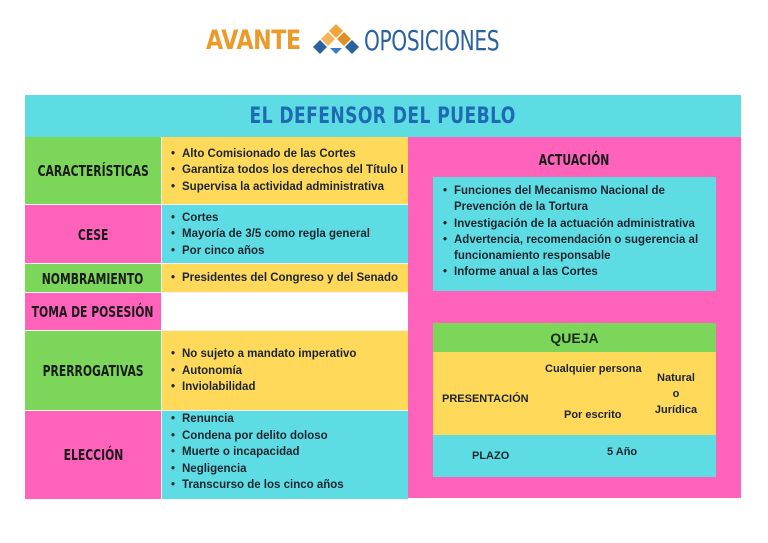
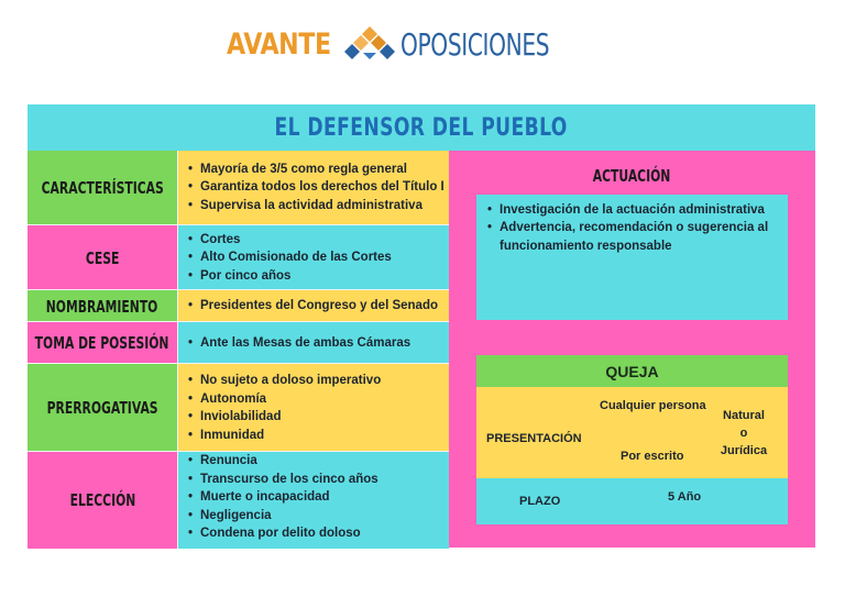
  AVANTE
  OPOSICIONES
  EL DEFENSOR DEL PUEBLO
  CARACTERÍSTICAS
- Alto Comisionado de las Cortes
+ Mayoría de 3/5 como regla general
  Garantiza todos los derechos del Título I
  Supervisa la actividad administrativa
  CESE
  Cortes
- Mayoría de 3/5 como regla general
+ Alto Comisionado de las Cortes
  Por cinco años
  NOMBRAMIENTO
  Presidentes del Congreso y del Senado
  TOMA DE POSESIÓN
+ Ante las Mesas de ambas Cámaras
  PRERROGATIVAS
- No sujeto a mandato imperativo
+ No sujeto a doloso imperativo
  Autonomía
  Inviolabilidad
+ Inmunidad
  ELECCIÓN
  Renuncia
- Condena por delito doloso
+ Transcurso de los cinco años
  Muerte o incapacidad
  Negligencia
- Transcurso de los cinco años
+ Condena por delito doloso
  ACTUACIÓN
- Funciones del Mecanismo Nacional de Prevención de la Tortura
  Investigación de la actuación administrativa
  Advertencia, recomendación o sugerencia al funcionamiento responsable
- Informe anual a las Cortes
  QUEJA
  PRESENTACIÓN
  Cualquier persona
  Por escrito
  Natural
  o
  Jurídica
  PLAZO
  5 Año
